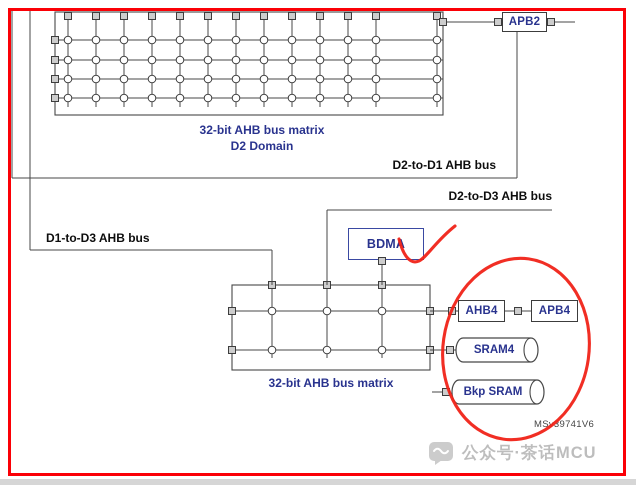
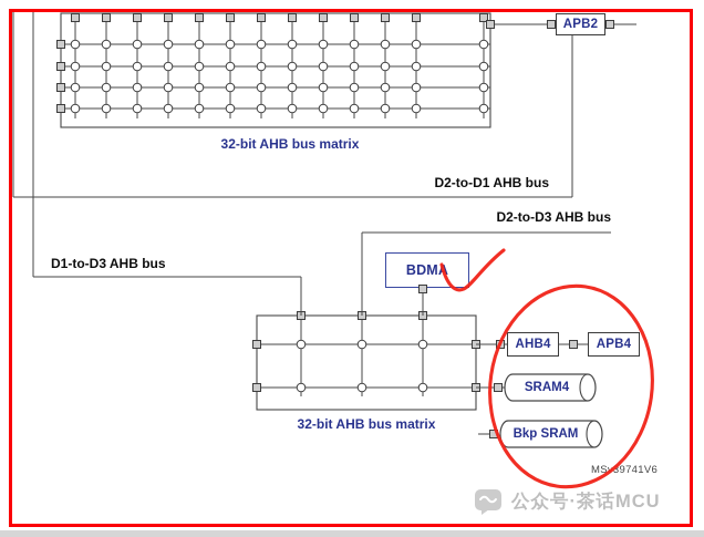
  APB2
  BDM
  AHB4
  APB4
  SRAM4
  Bkp SRAM
  32-bit AHB bus matrix
- D2 Domain
  32-bit AHB bus matrix
  D2-to-D1 AHB bus
  D2-to-D3 AHB bus
  D1-to-D3 AHB bus
  MS39741V6
  公众号·茶话MCU
